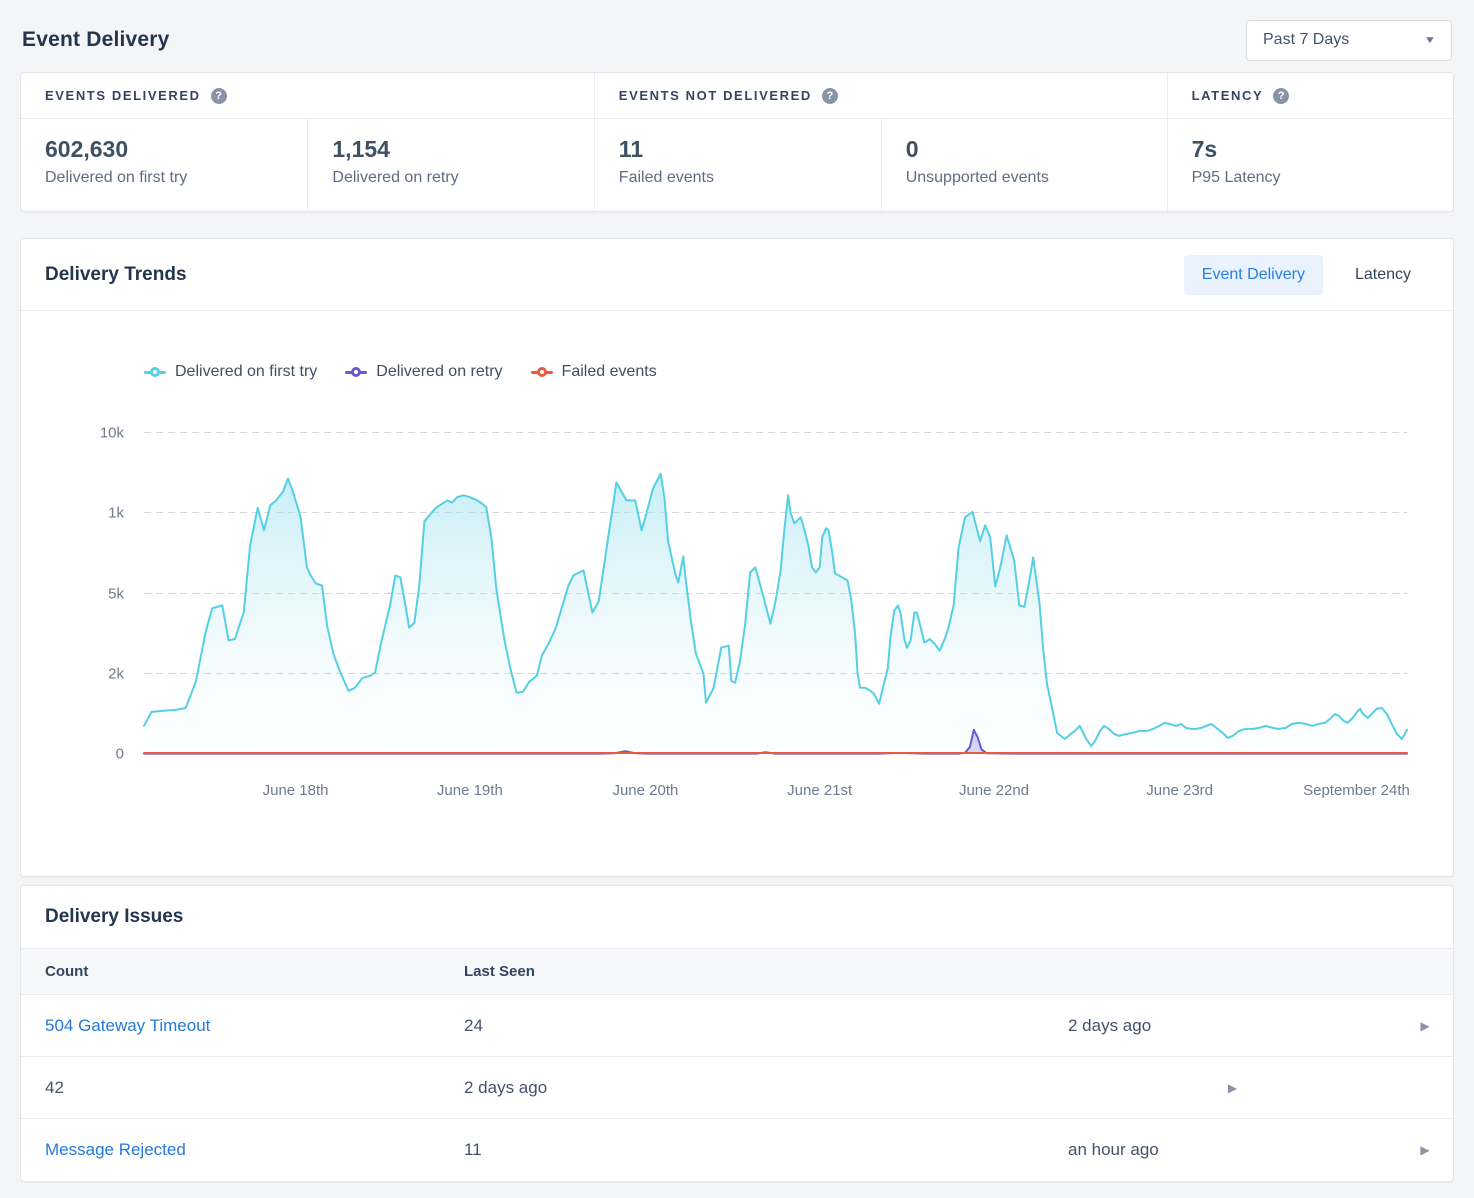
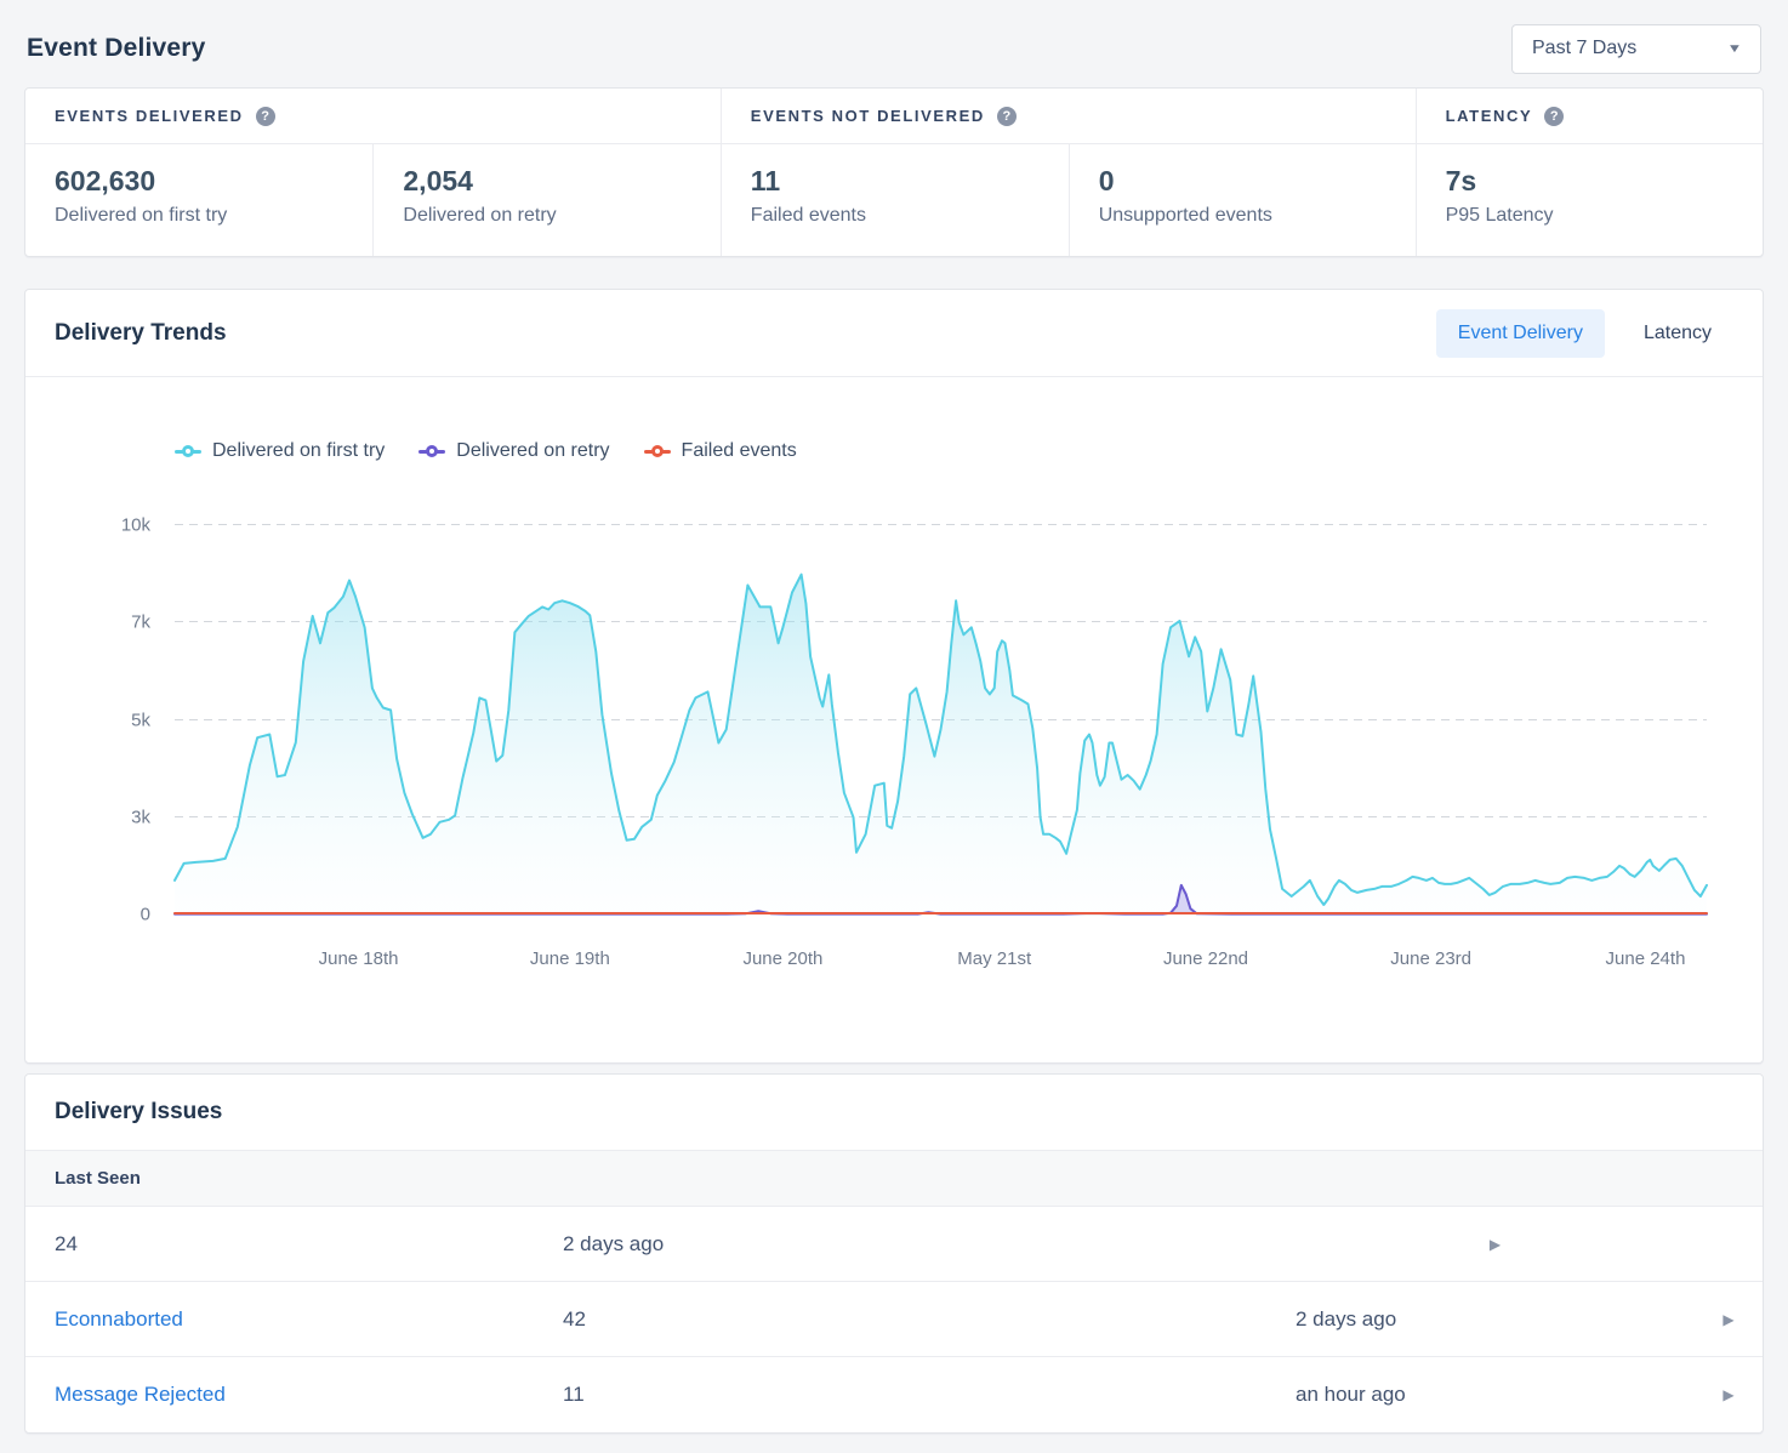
  Event Delivery
  Past 7 Days
  ▼
  EVENTS DELIVERED
  ?
  602,630
  Delivered on first try
- 1,154
+ 2,054
  Delivered on retry
  EVENTS NOT DELIVERED
  ?
  11
  Failed events
  0
  Unsupported events
  LATENCY
  ?
  7s
  P95 Latency
  Delivery Trends
  Event Delivery
  Latency
  Delivered on first try
  Delivered on retry
  Failed events
  0
- 2k
+ 3k
  5k
- 1k
+ 7k
  10k
  June 18th
  June 19th
  June 20th
- June 21st
+ May 21st
  June 22nd
  June 23rd
- September 24th
+ June 24th
  Delivery Issues
- Count
  Last Seen
- 504 Gateway Timeout
  24
  2 days ago
  ▶
+ Econnaborted
  42
  2 days ago
  ▶
  Message Rejected
  11
  an hour ago
  ▶
